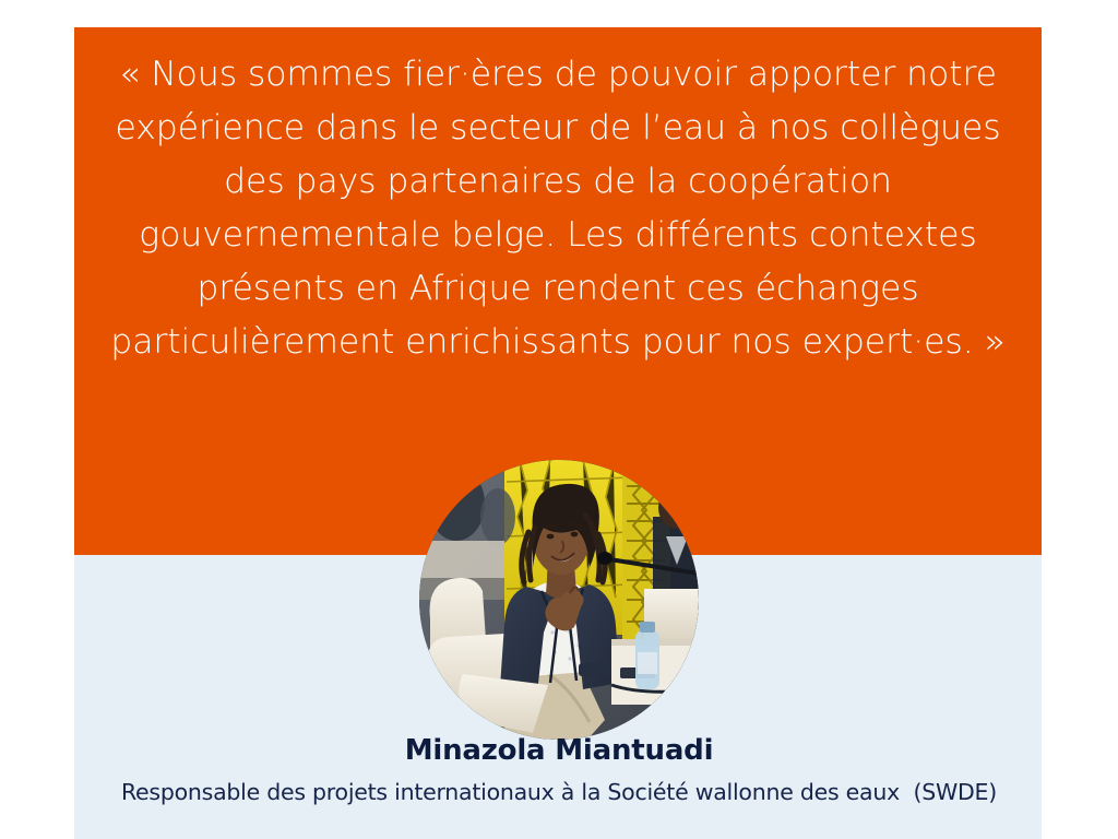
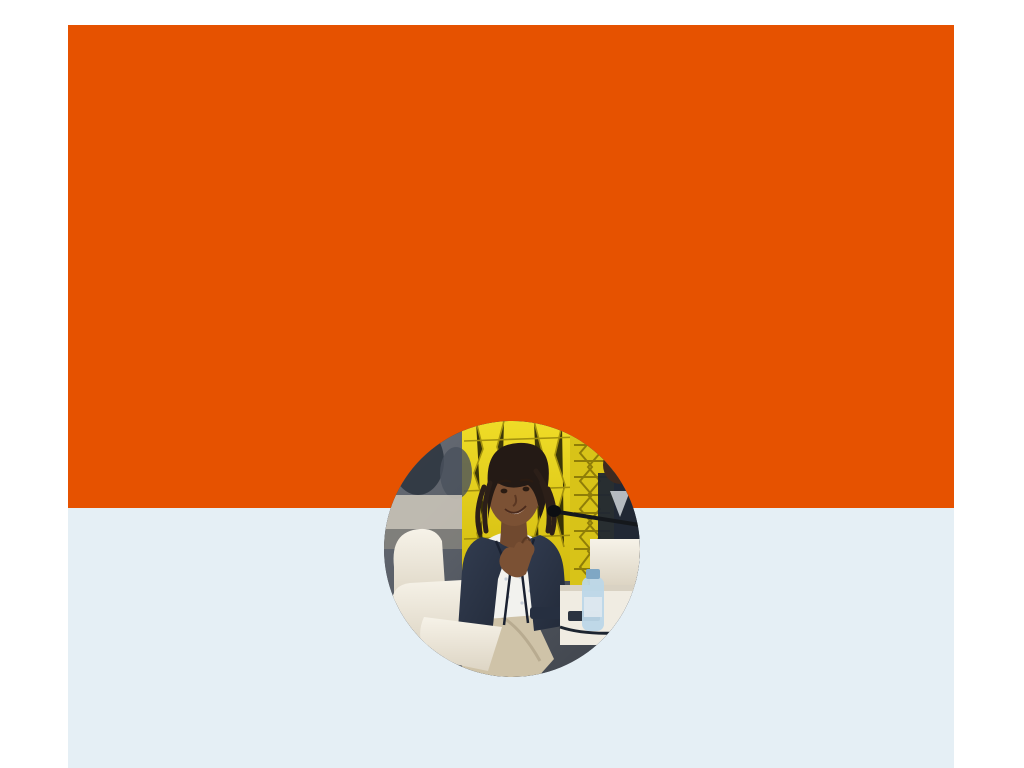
- « Nous sommes fier·ères de pouvoir apporter notre expérience dans le secteur de l’eau à nos collègues des pays partenaires de la coopération gouvernementale belge. Les différents contextes présents en Afrique rendent ces échanges particulièrement enrichissants pour nos expert·es. »
- Minazola Miantuadi
- Responsable des projets internationaux à la Société wallonne des eaux (SWDE)
